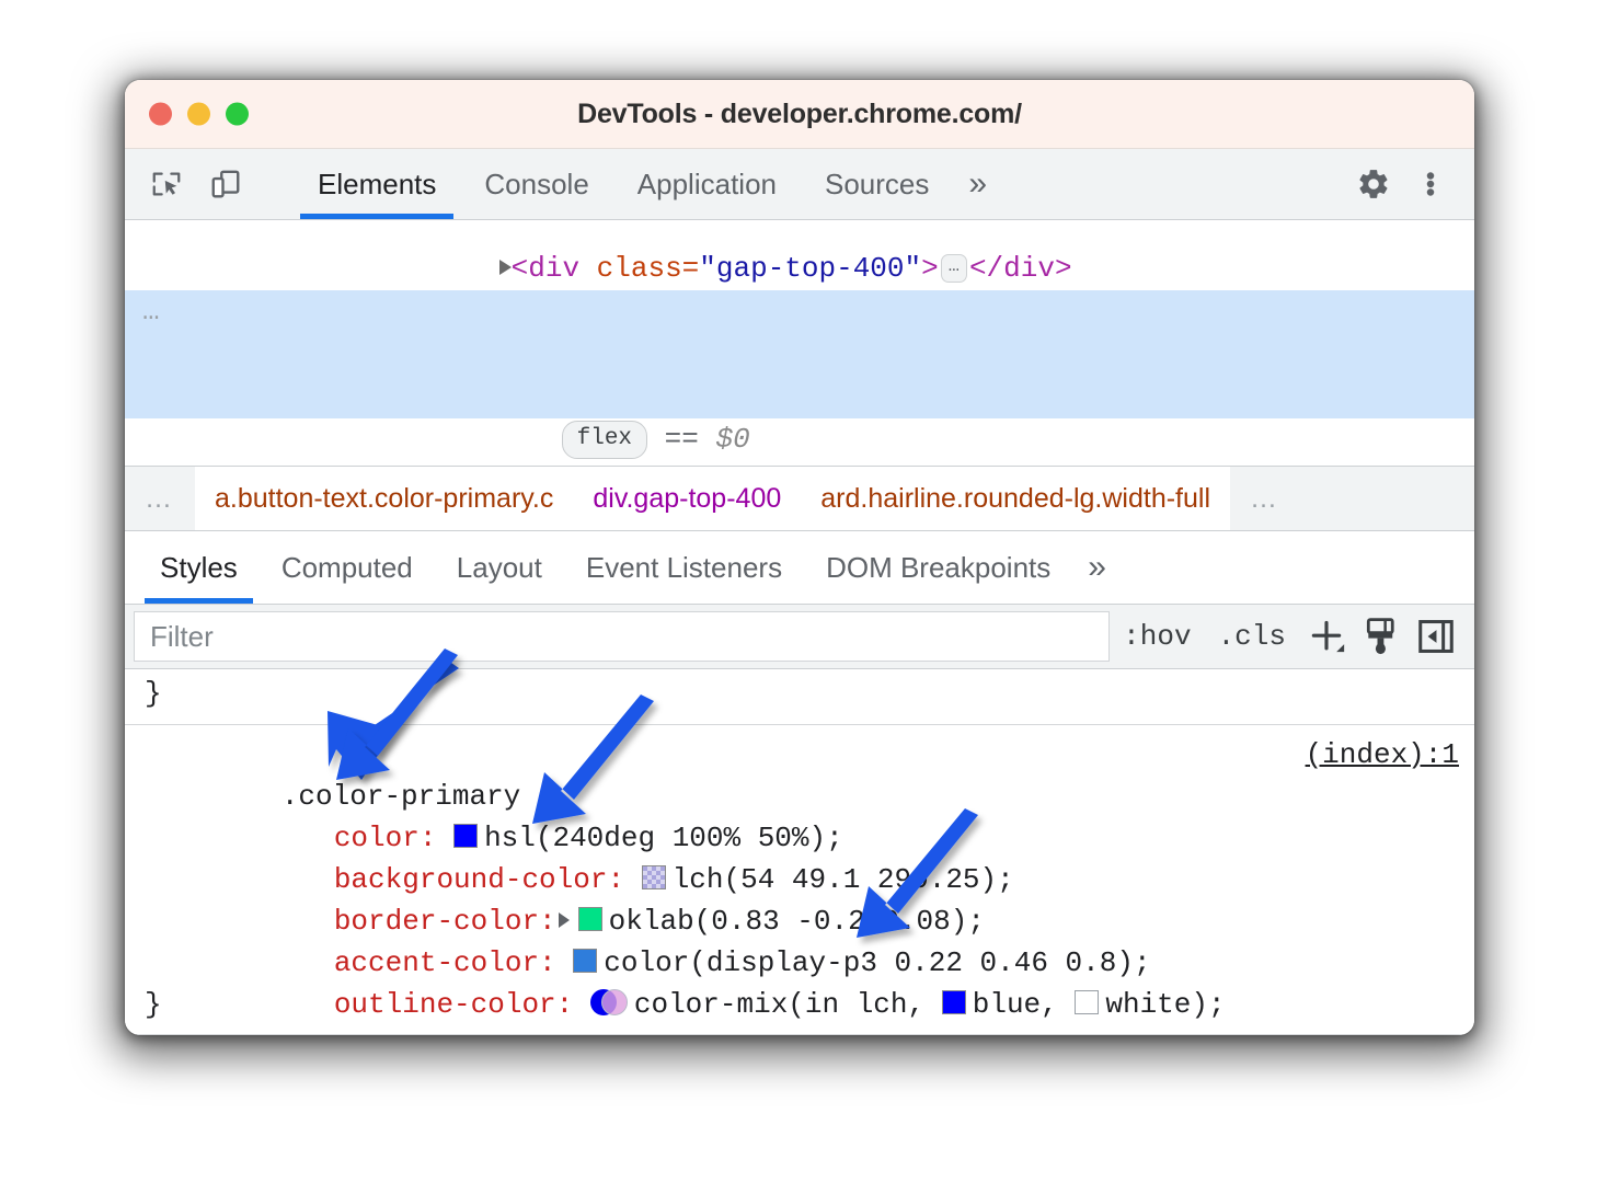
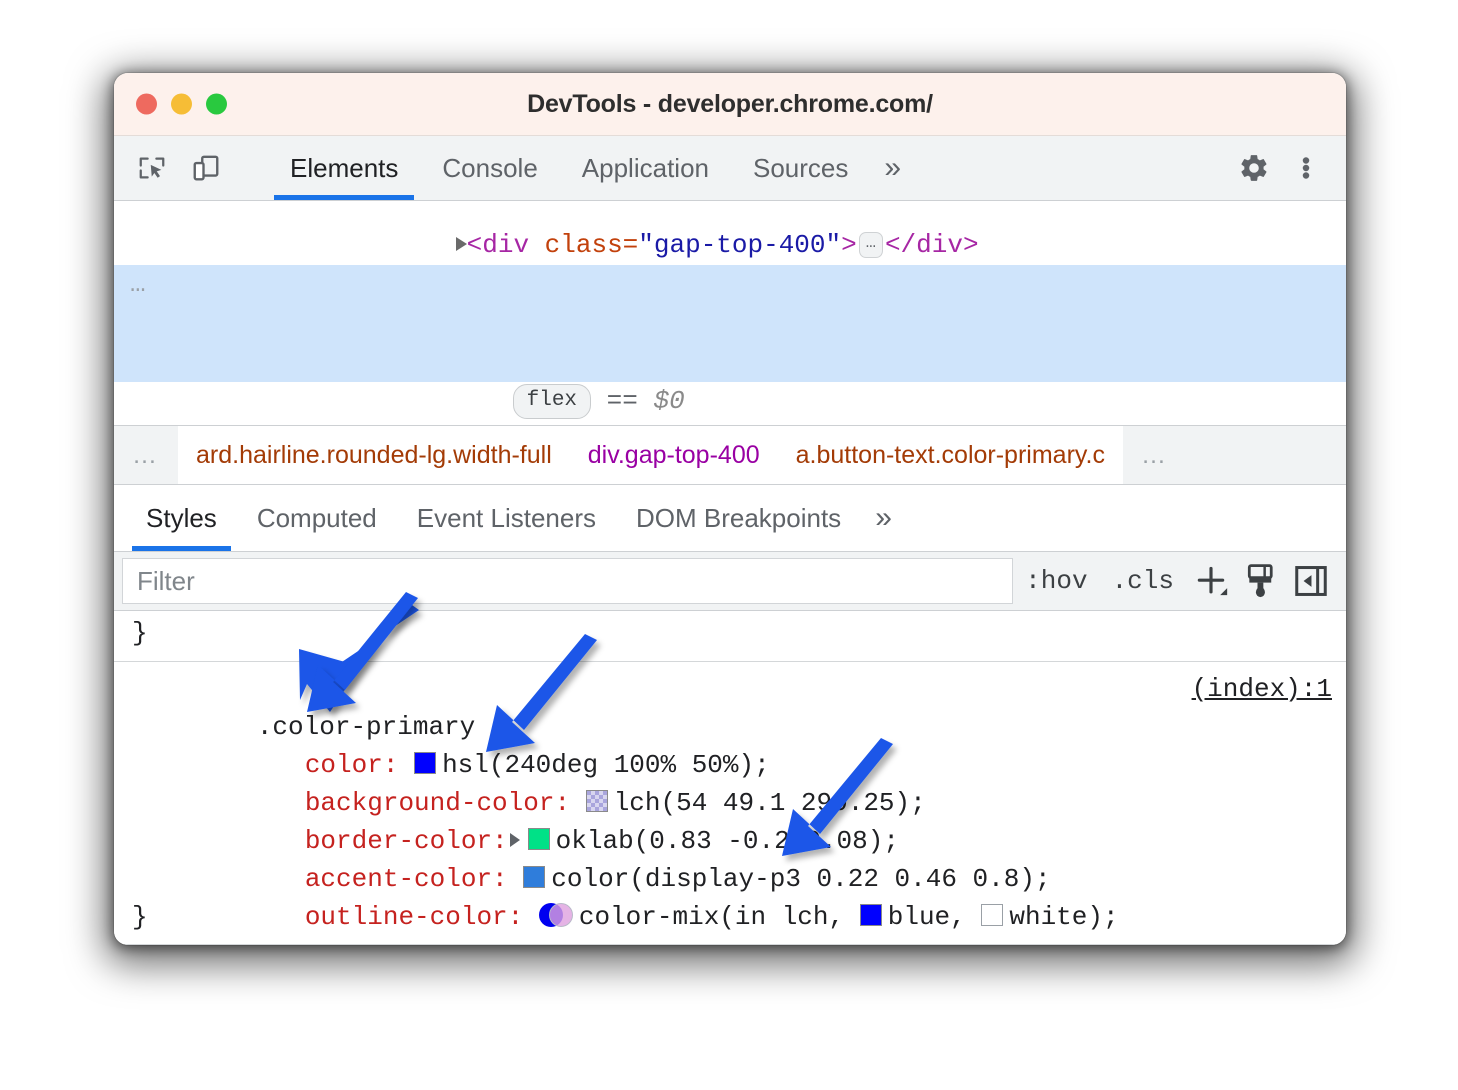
  DevTools - developer.chrome.com/
  Elements
  Console
  Application
  Sources
  »
  <div class="gap-top-400"> … </div>
  …
  flex == $0
  …
- a.button-text.color-primary.c
+ ard.hairline.rounded-lg.width-full
  div.gap-top-400
- ard.hairline.rounded-lg.width-full
+ a.button-text.color-primary.c
  …
  Styles
  Computed
- Layout
  Event Listeners
  DOM Breakpoints
  »
  Filter
  :hov
  .cls
  }
  .color-primary
  (index):1
  color: hsl(240deg 100% 50%);
  background-color: lch(54 49.1 29.25);
  border-color: oklab(0.83 -0.2.08);
  accent-color: color(display-p3 0.22 0.46 0.8);
  outline-color: color-mix(in lch, blue, white);
  }
